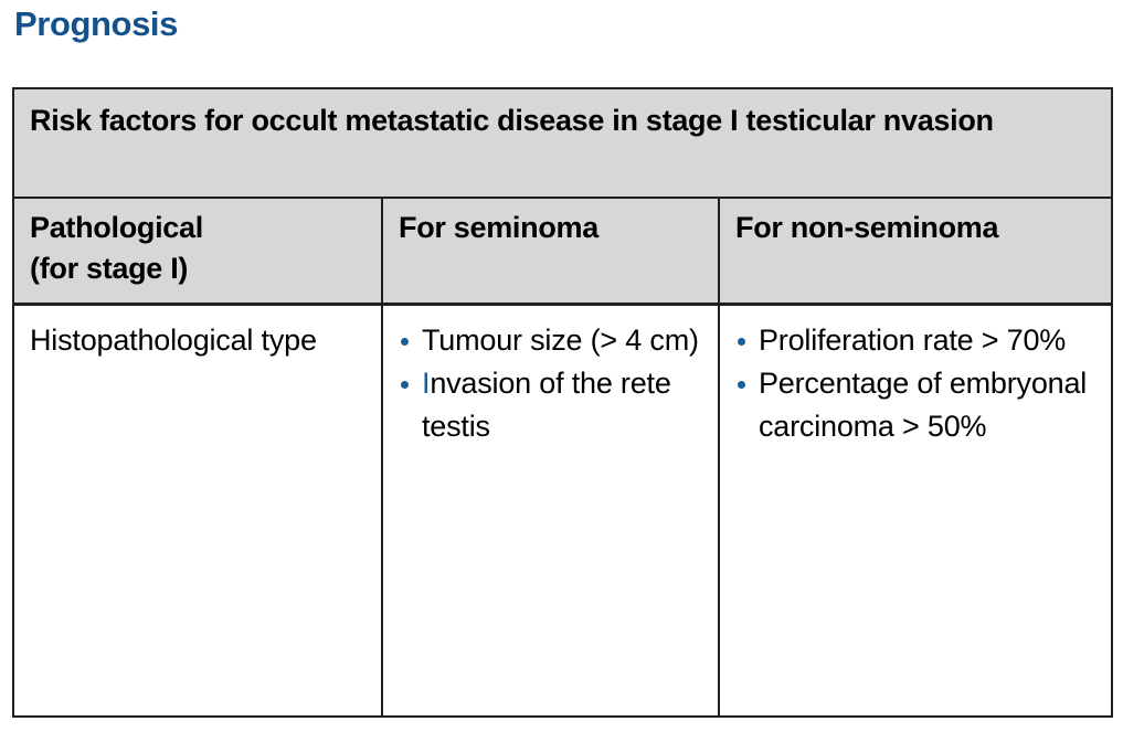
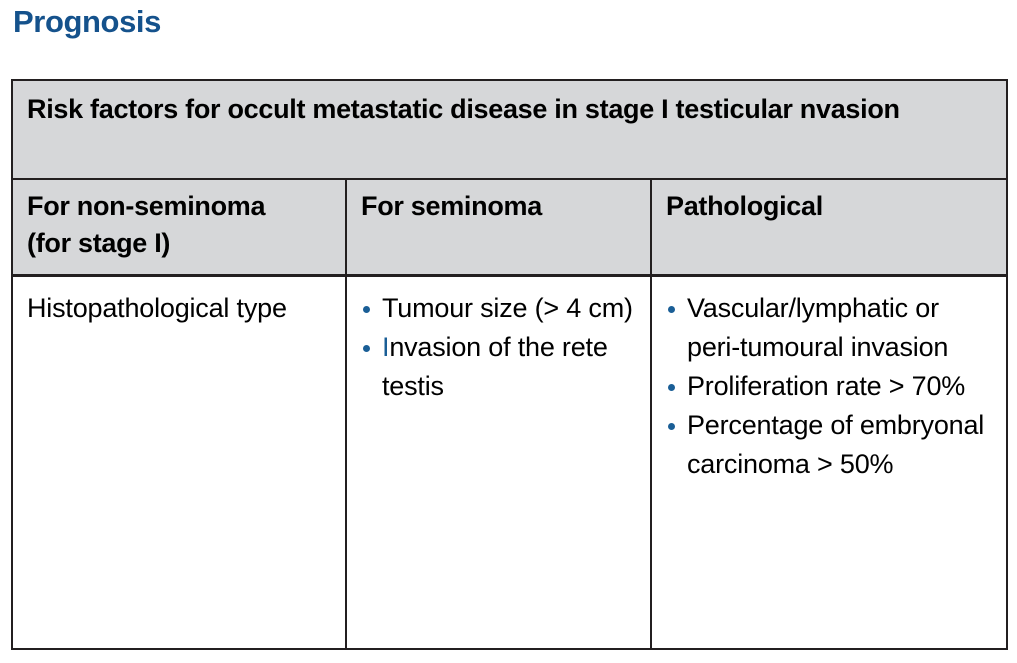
  Prognosis
  Risk factors for occult metastatic disease in stage I testicular nvasion
- Pathological
+ For non-seminoma
  (for stage I)
  For seminoma
- For non-seminoma
+ Pathological
  Histopathological type
  Tumour size (> 4 cm)
  Invasion of the rete testis
+ Vascular/lymphatic or peri-tumoural invasion
  Proliferation rate > 70%
  Percentage of embryonal carcinoma > 50%
